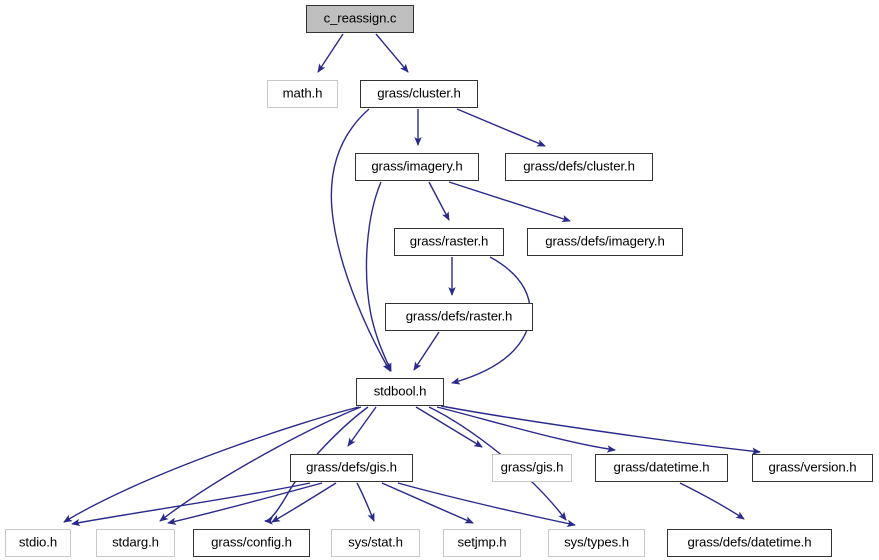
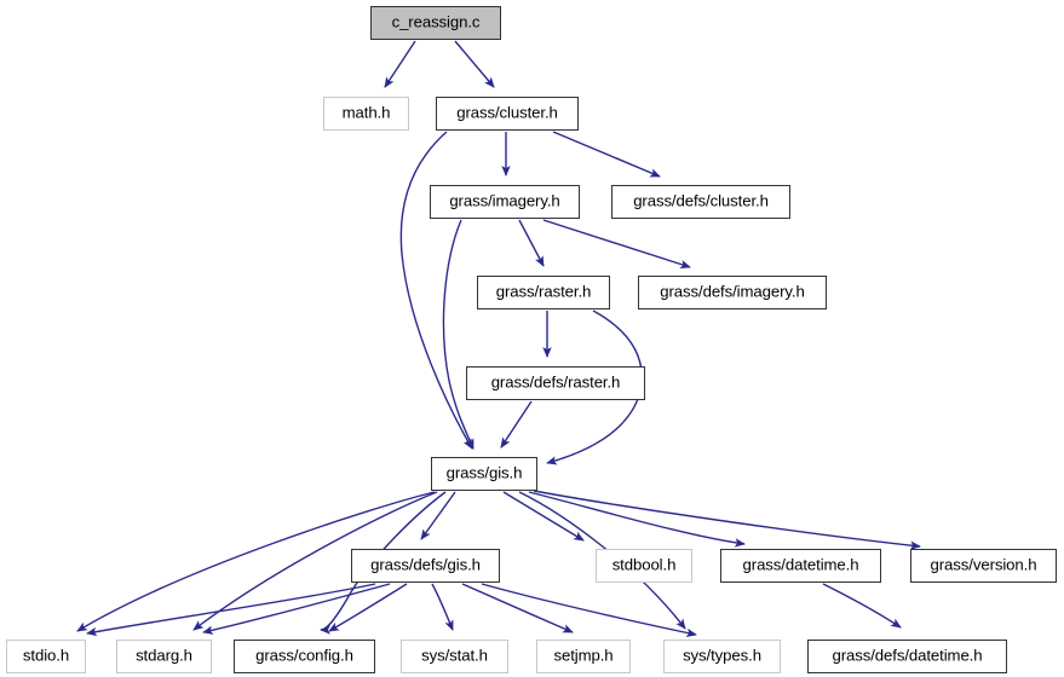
  c_reassign.c
  math.h
  grass/cluster.h
  grass/imagery.h
  grass/defs/cluster.h
  grass/raster.h
  grass/defs/imagery.h
  grass/defs/raster.h
- stdbool.h
+ grass/gis.h
  grass/defs/gis.h
- grass/gis.h
+ stdbool.h
  grass/datetime.h
  grass/version.h
  stdio.h
  stdarg.h
  grass/config.h
  sys/stat.h
  setjmp.h
  sys/types.h
  grass/defs/datetime.h
